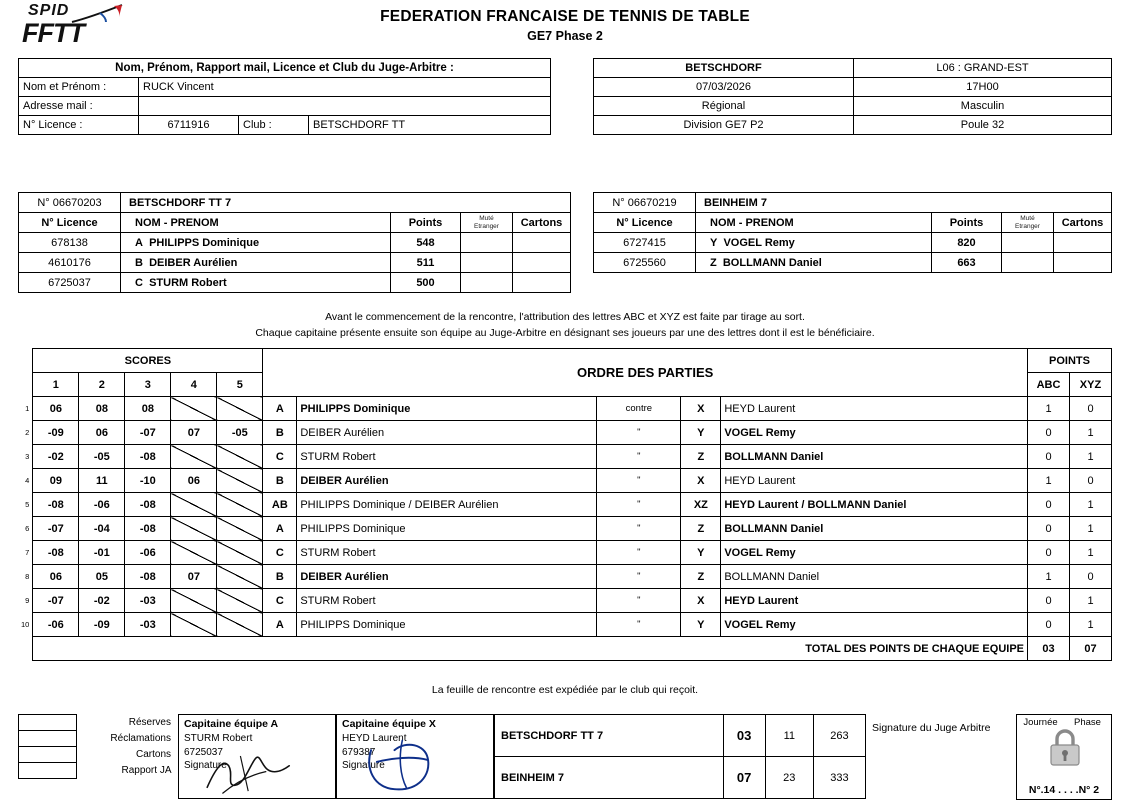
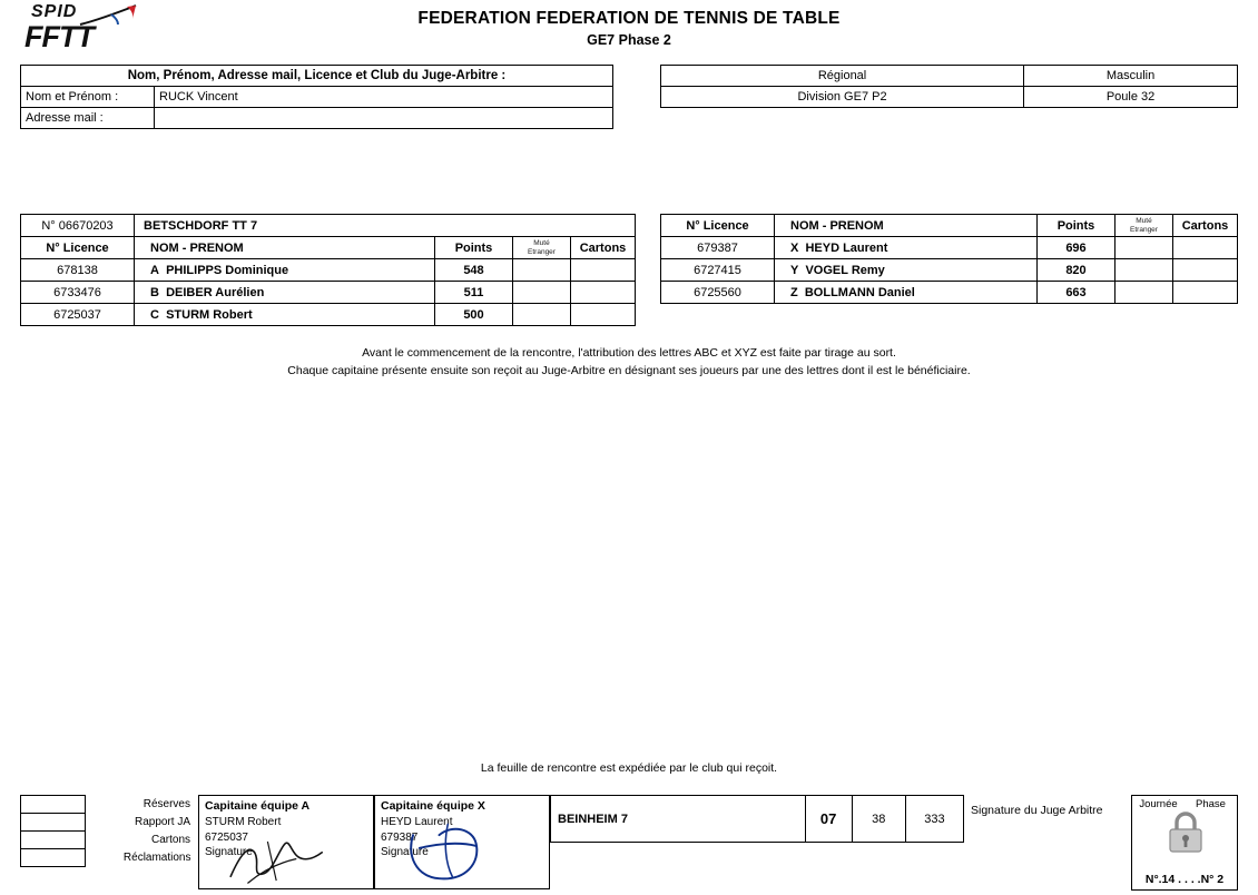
  SPID
  FFTT
- FEDERATION FRANCAISE DE TENNIS DE TABLE
+ FEDERATION FEDERATION DE TENNIS DE TABLE
  GE7 Phase 2
- Nom, Prénom, Rapport mail, Licence et Club du Juge-Arbitre :
+ Nom, Prénom, Adresse mail, Licence et Club du Juge-Arbitre :
  Nom et Prénom :	RUCK Vincent
  Adresse mail :
- N° Licence :	6711916	Club :	BETSCHDORF TT
- BETSCHDORF	L06 : GRAND-EST
- 07/03/2026	17H00
  Régional	Masculin
  Division GE7 P2	Poule 32
  N° 06670203	BETSCHDORF TT 7
  N° Licence	NOM - PRENOM	Points		Cartons
  678138	A PHILIPPS Dominique	548
- 4610176	B DEIBER Aurélien	511
+ 6733476	B DEIBER Aurélien	511
  6725037	C STURM Robert	500
- N° 06670219	BEINHEIM 7
  N° Licence	NOM - PRENOM	Points		Cartons
+ 679387	X HEYD Laurent	696
  6727415	Y VOGEL Remy	820
  6725560	Z BOLLMANN Daniel	663
  Avant le commencement de la rencontre, l'attribution des lettres ABC et XYZ est faite par tirage au sort.
- Chaque capitaine présente ensuite son équipe au Juge-Arbitre en désignant ses joueurs par une des lettres dont il est le bénéficiaire.
+ Chaque capitaine présente ensuite son reçoit au Juge-Arbitre en désignant ses joueurs par une des lettres dont il est le bénéficiaire.
- 	SCORES	ORDRE DES PARTIES	POINTS
- 	1	2	3	4	5	ABC	XYZ
- 1	06	08	08			A	PHILIPPS Dominique	contre	X	HEYD Laurent	1	0
- 2	-09	06	-07	07	-05	B	DEIBER Aurélien	"	Y	VOGEL Remy	0	1
- 3	-02	-05	-08			C	STURM Robert	"	Z	BOLLMANN Daniel	0	1
- 4	09	11	-10	06		B	DEIBER Aurélien	"	X	HEYD Laurent	1	0
- 5	-08	-06	-08			AB	PHILIPPS Dominique / DEIBER Aurélien	"	XZ	HEYD Laurent / BOLLMANN Daniel	0	1
- 6	-07	-04	-08			A	PHILIPPS Dominique	"	Z	BOLLMANN Daniel	0	1
- 7	-08	-01	-06			C	STURM Robert	"	Y	VOGEL Remy	0	1
- 8	06	05	-08	07		B	DEIBER Aurélien	"	Z	BOLLMANN Daniel	1	0
- 9	-07	-02	-03			C	STURM Robert	"	X	HEYD Laurent	0	1
- 10	-06	-09	-03			A	PHILIPPS Dominique	"	Y	VOGEL Remy	0	1
- 	TOTAL DES POINTS DE CHAQUE EQUIPE	03	07
  La feuille de rencontre est expédiée par le club qui reçoit.
  	Réserves
- 	Réclamations
+ 	Rapport JA
  	Cartons
- 	Rapport JA
+ 	Réclamations
  Capitaine équipe A
  STURM Robert
  6725037
  Signatue
  Capitaine équipe X
  HEYD Laurent
  679387
  Signaure
- BETSCHDORF TT 7	03	11	263
- BEINHEIM 7	07	23	333
+ BEINHEIM 7	07	38	333
  Signature du Juge Arbitre
  Journée
  Phase
  N°.14 . . . .N° 2
